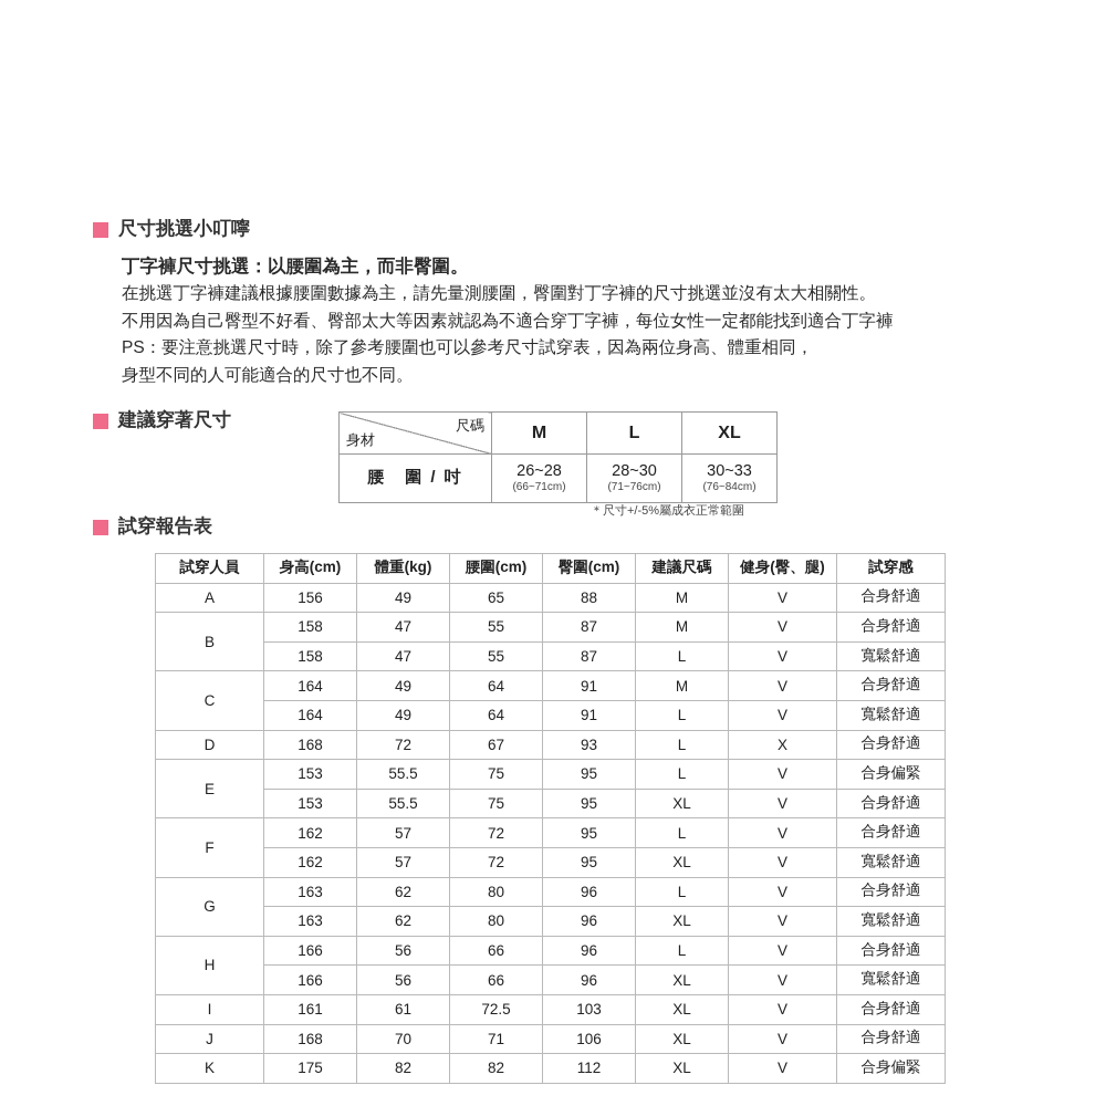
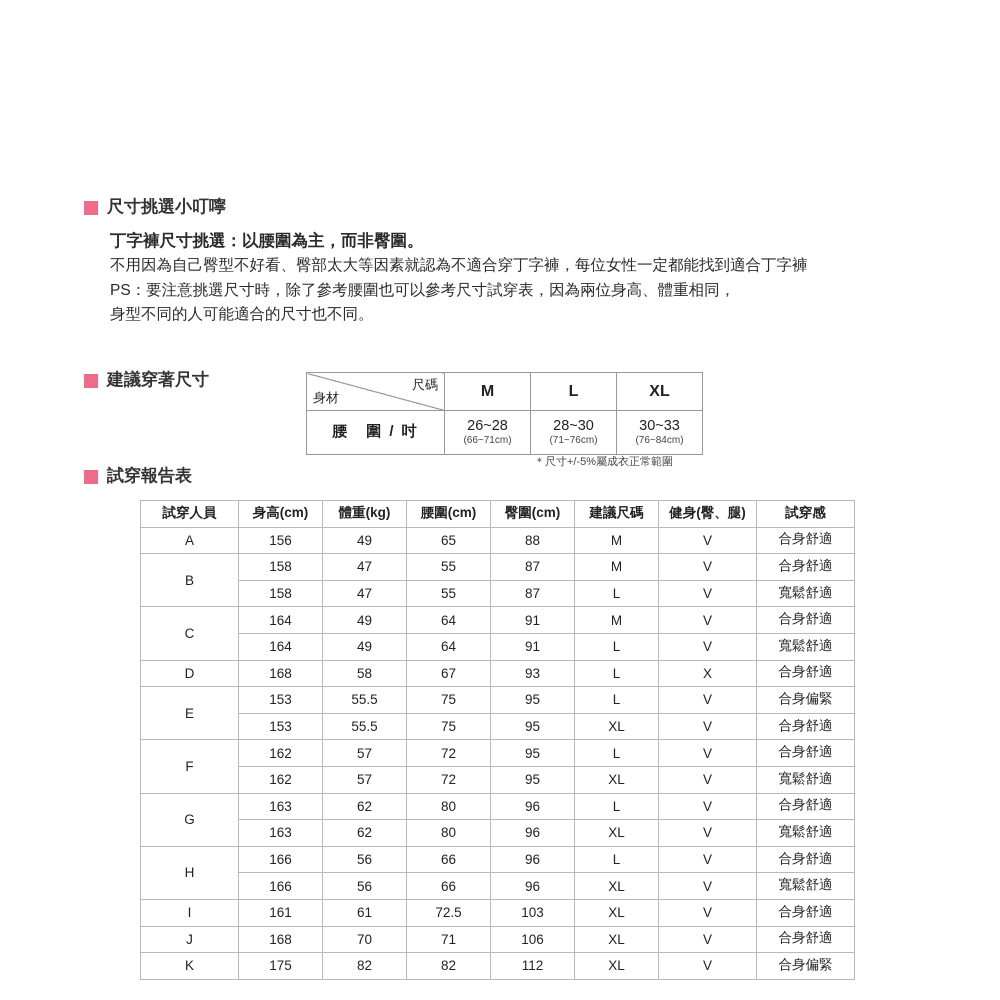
  尺寸挑選小叮嚀
  丁字褲尺寸挑選：以腰圍為主，而非臀圍。
- 在挑選丁字褲建議根據腰圍數據為主，請先量測腰圍，臀圍對丁字褲的尺寸挑選並沒有太大相關性。
  不用因為自己臀型不好看、臀部太大等因素就認為不適合穿丁字褲，每位女性一定都能找到適合丁字褲
  PS：要注意挑選尺寸時，除了參考腰圍也可以參考尺寸試穿表，因為兩位身高、體重相同，
  身型不同的人可能適合的尺寸也不同。
  建議穿著尺寸
  身材 尺碼	M	L	XL
  腰 圍 / 吋	26~28 (66~71cm)	28~30 (71~76cm)	30~33 (76~84cm)
  ＊尺寸+/-5%屬成衣正常範圍
  試穿報告表
  試穿人員	身高(cm)	體重(kg)	腰圍(cm)	臀圍(cm)	建議尺碼	健身(臀、腿)	試穿感
  A	156	49	65	88	M	V	合身舒適
  B	158	47	55	87	M	V	合身舒適
  158	47	55	87	L	V	寬鬆舒適
  C	164	49	64	91	M	V	合身舒適
  164	49	64	91	L	V	寬鬆舒適
- D	168	72	67	93	L	X	合身舒適
+ D	168	58	67	93	L	X	合身舒適
  E	153	55.5	75	95	L	V	合身偏緊
  153	55.5	75	95	XL	V	合身舒適
  F	162	57	72	95	L	V	合身舒適
  162	57	72	95	XL	V	寬鬆舒適
  G	163	62	80	96	L	V	合身舒適
  163	62	80	96	XL	V	寬鬆舒適
  H	166	56	66	96	L	V	合身舒適
  166	56	66	96	XL	V	寬鬆舒適
  I	161	61	72.5	103	XL	V	合身舒適
  J	168	70	71	106	XL	V	合身舒適
  K	175	82	82	112	XL	V	合身偏緊
